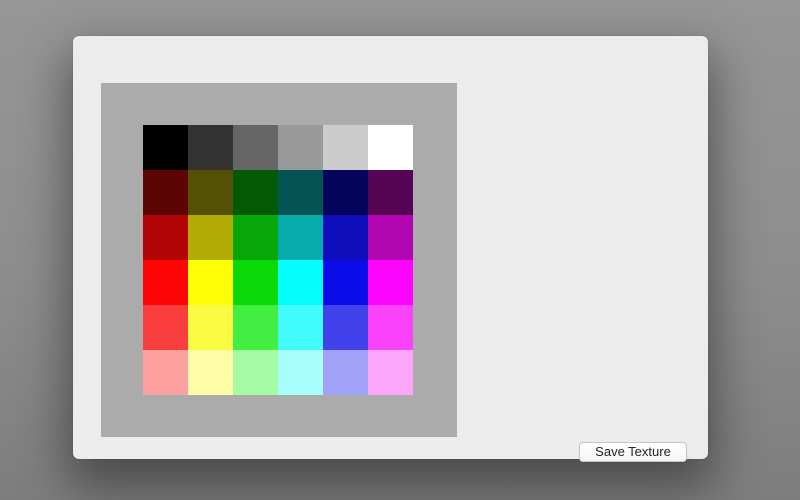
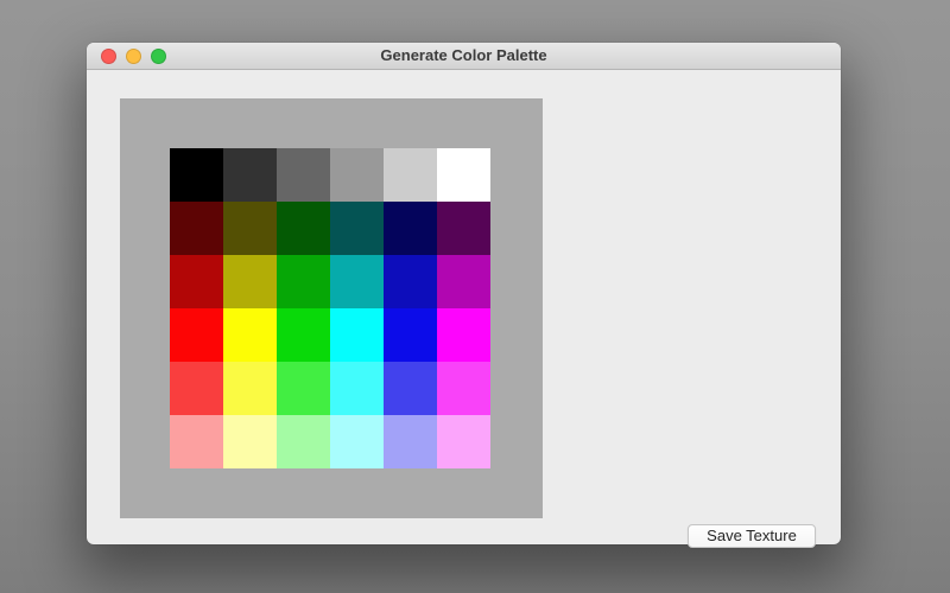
+ Generate Color Palette
  Save Texture
